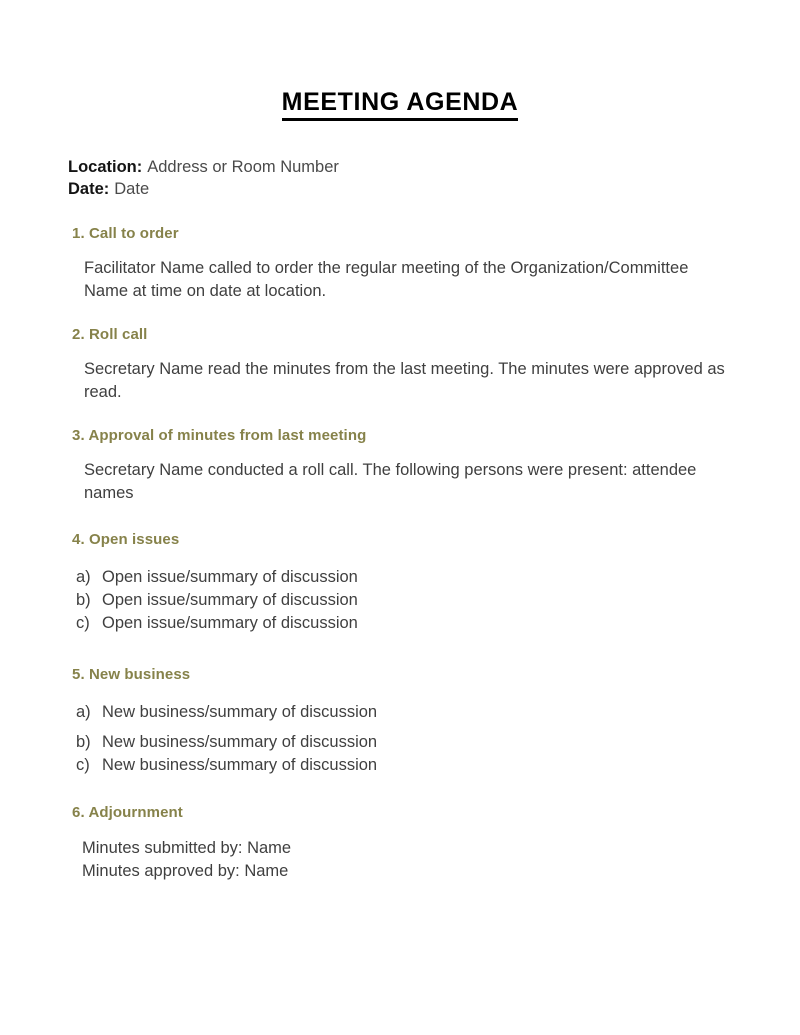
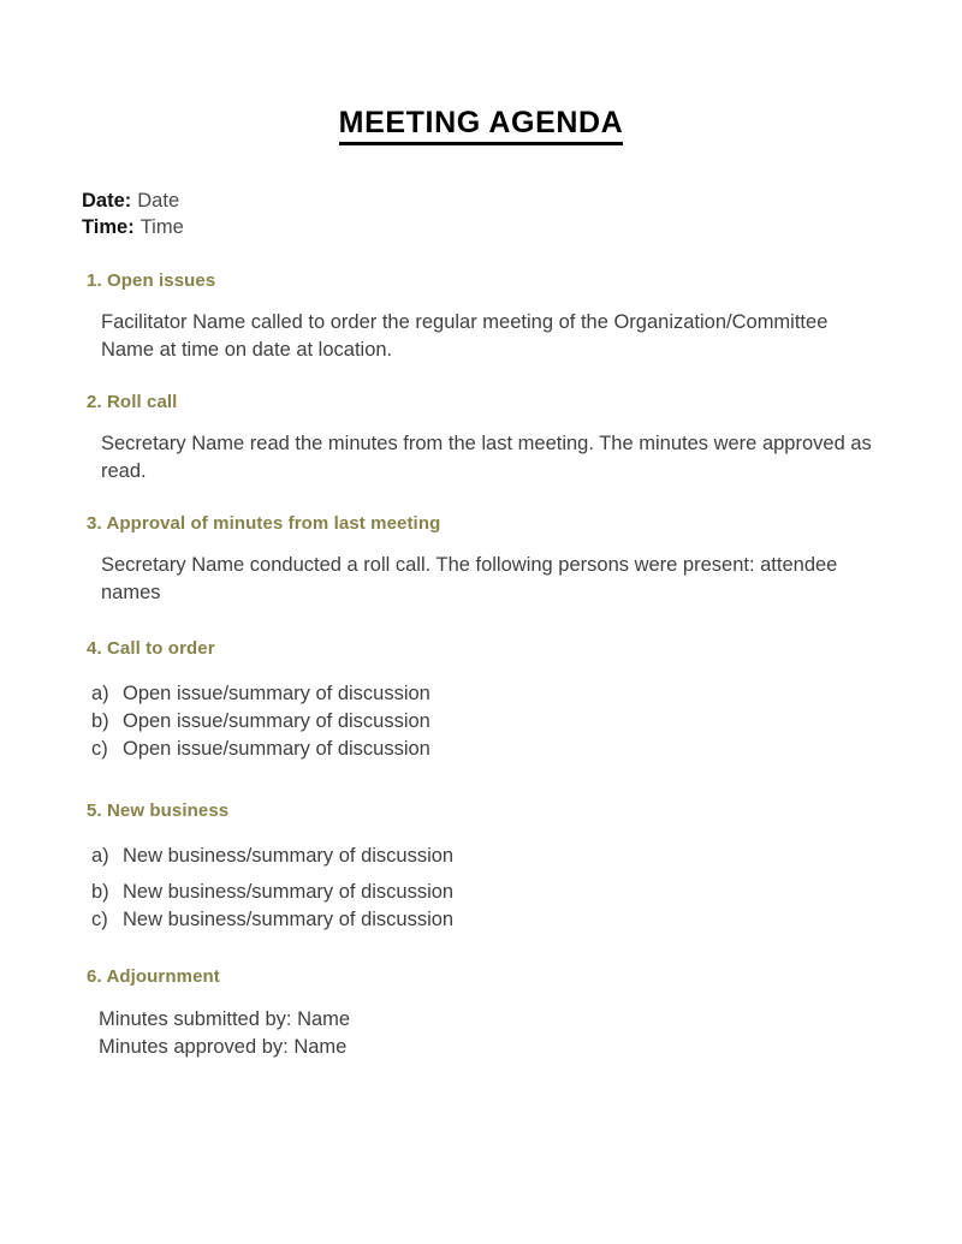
  MEETING AGENDA
- Location: Address or Room Number
  Date: Date
+ Time: Time
- 1. Call to order
+ 1. Open issues
  Facilitator Name called to order the regular meeting of the Organization/Committee Name at time on date at location.
  2. Roll call
  Secretary Name read the minutes from the last meeting. The minutes were approved as read.
  3. Approval of minutes from last meeting
  Secretary Name conducted a roll call. The following persons were present: attendee names
- 4. Open issues
+ 4. Call to order
  a)
  Open issue/summary of discussion
  b)
  Open issue/summary of discussion
  c)
  Open issue/summary of discussion
  5. New business
  a)
  New business/summary of discussion
  b)
  New business/summary of discussion
  c)
  New business/summary of discussion
  6. Adjournment
  Minutes submitted by: Name
  Minutes approved by: Name
